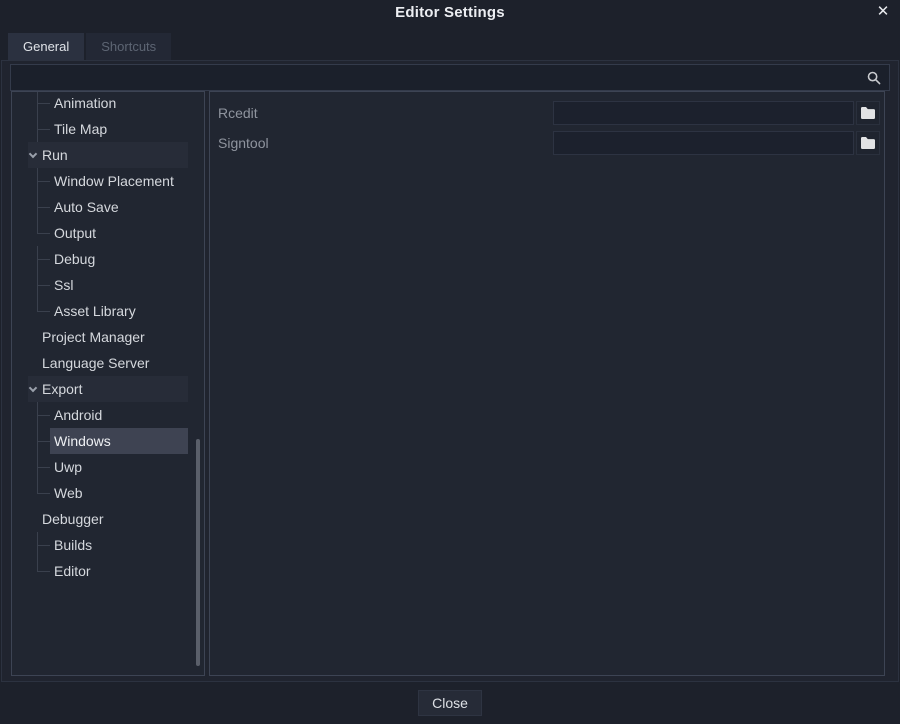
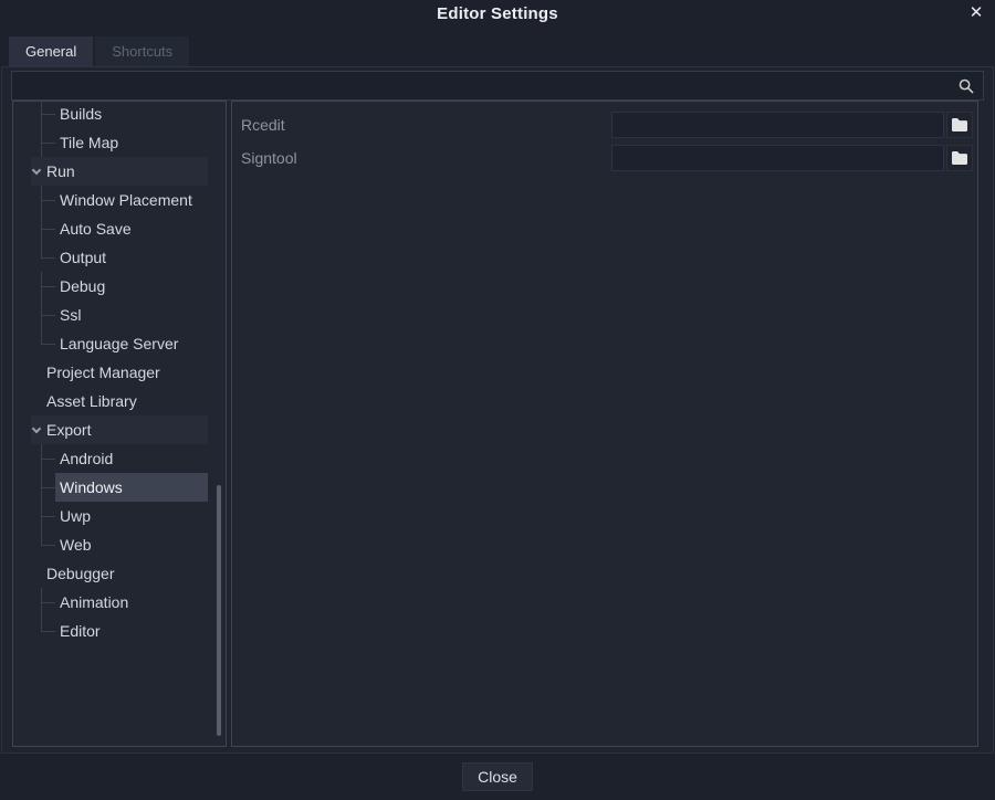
  Editor Settings
  ✕
  General
  Shortcuts
- Animation
+ Builds
  Tile Map
  Run
  Window Placement
  Auto Save
  Output
  Debug
  Ssl
- Asset Library
+ Language Server
  Project Manager
- Language Server
+ Asset Library
  Export
  Android
  Windows
  Uwp
  Web
  Debugger
- Builds
+ Animation
  Editor
  Rcedit
  Signtool
  Close
